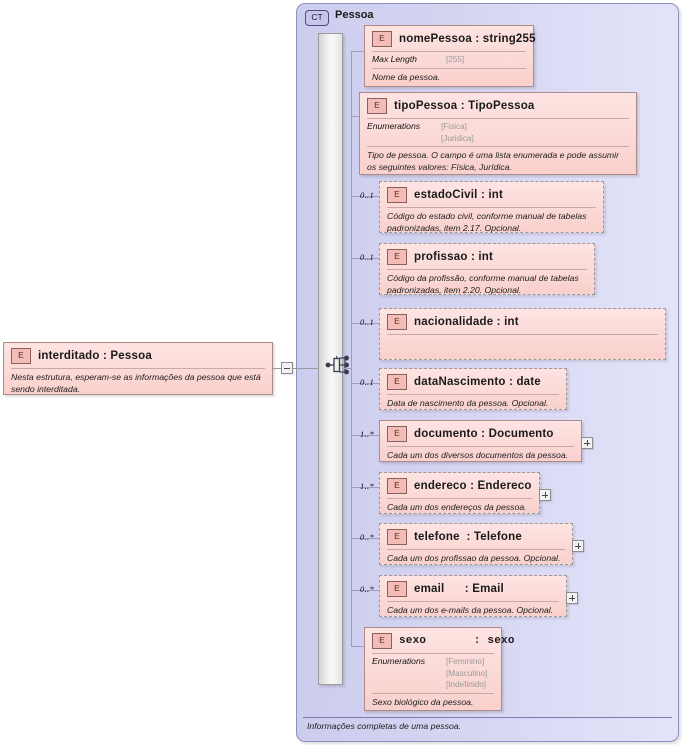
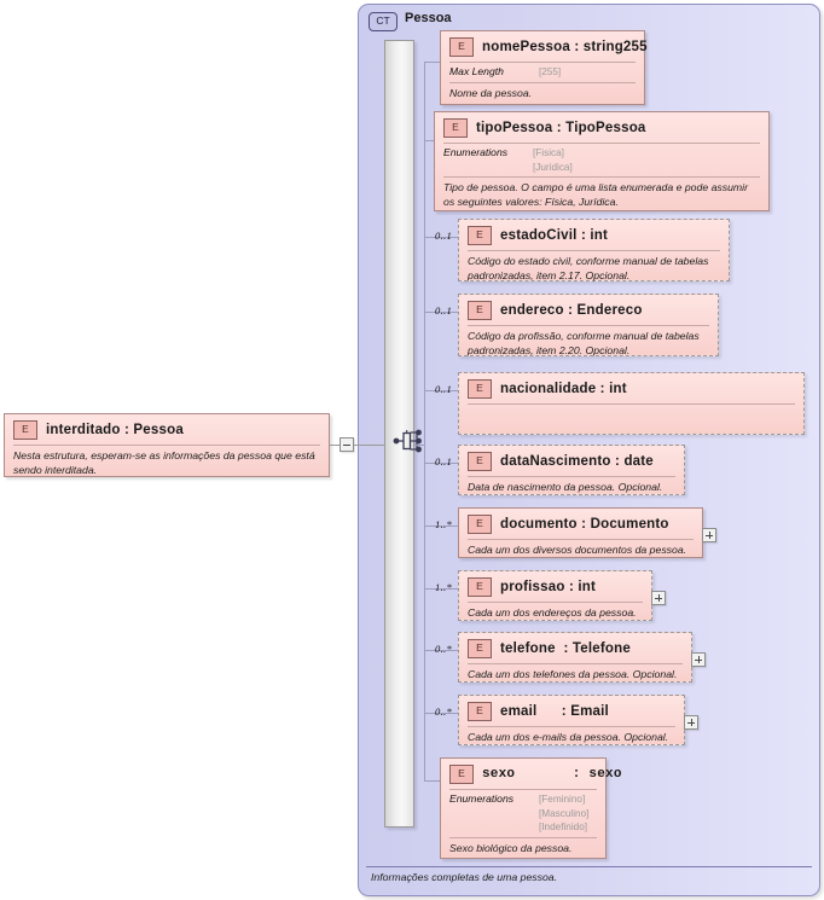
  CT
  Pessoa
  Informações completas de uma pessoa.
  E
  interditado : Pessoa
  Nesta estrutura, esperam-se as informações da pessoa que está sendo interditada.
  E
  nomePessoa : string255
  Max Length
  [255]
  Nome da pessoa.
  E
  tipoPessoa : TipoPessoa
  Enumerations
  [Fisica]
  [Juridica]
  Tipo de pessoa. O campo é uma lista enumerada e pode assumir os seguintes valores: Física, Jurídica.
  0..1
  E
  estadoCivil : int
  Código do estado civil, conforme manual de tabelas padronizadas, item 2.17. Opcional.
  0..1
  E
- profissao : int
+ endereco : Endereco
  Código da profissão, conforme manual de tabelas padronizadas, item 2.20. Opcional.
  0..1
  E
  nacionalidade : int
  0..1
  E
  dataNascimento : date
  Data de nascimento da pessoa. Opcional.
  1..*
  E
  documento : Documento
  Cada um dos diversos documentos da pessoa.
  1..*
  E
- endereco : Endereco
+ profissao : int
  Cada um dos endereços da pessoa.
  0..*
  E
  telefone : Telefone
- Cada um dos profissao da pessoa. Opcional.
+ Cada um dos telefones da pessoa. Opcional.
  0..*
  E
  email : Email
  Cada um dos e-mails da pessoa. Opcional.
  E
  sexo : sexo
  Enumerations
  [Feminino]
  [Masculino]
  [Indefinido]
  Sexo biológico da pessoa.
